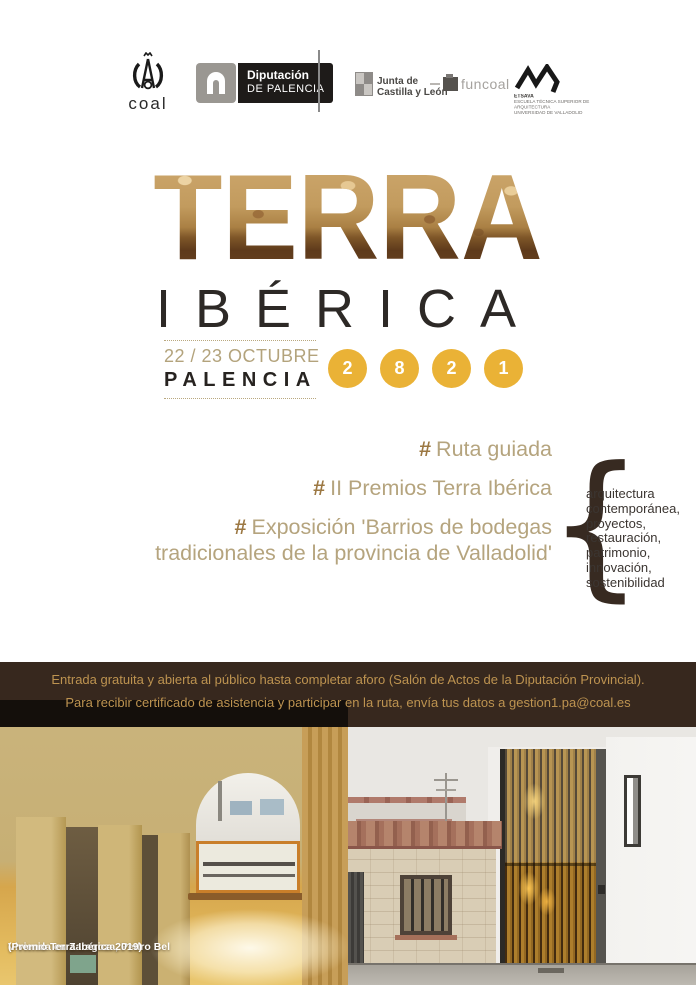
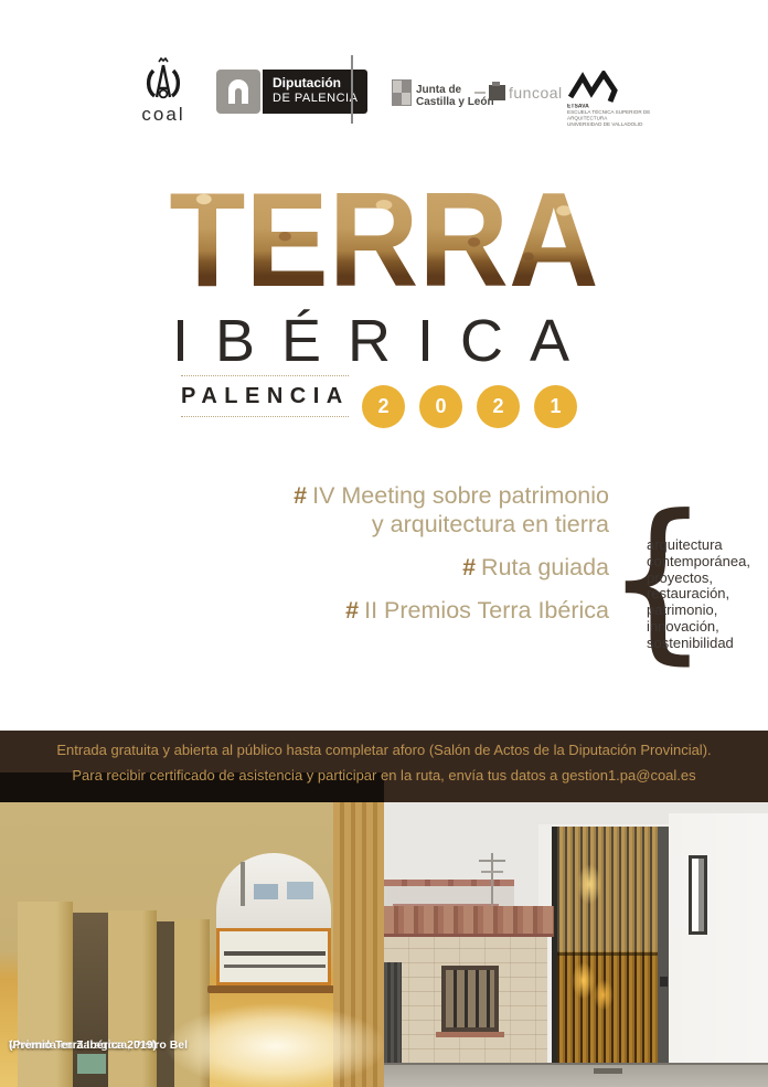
  coal
  Diputación
  DE PALENCIA
  Junta de
  Castilla y León
  funcoal
  TERRA
  IBÉRICA
- 22 / 23 OCTUBRE
  PALENCIA
  2
- 8
+ 0
  2
  1
+ # IV Meeting sobre patrimonio
+ y arquitectura en tierra
  # Ruta guiada
  # II Premios Terra Ibérica
- # Exposición 'Barrios de bodegas
- tradicionales de la provincia de Valladolid'
  {
  arquitectura
  contemporánea,
  proyectos,
  restauración,
  patrimonio,
  innovación,
  sostenibilidad
  Entrada gratuita y abierta al público hasta completar aforo (Salón de Actos de la Diputación Provincial).
  Para recibir certificado de asistencia y participar en la ruta, envía tus datos a gestion1.pa@coal.es
  Vivienda en Zaragoza, Pedro Bel
  (Premio Terra Ibérica 2019)
